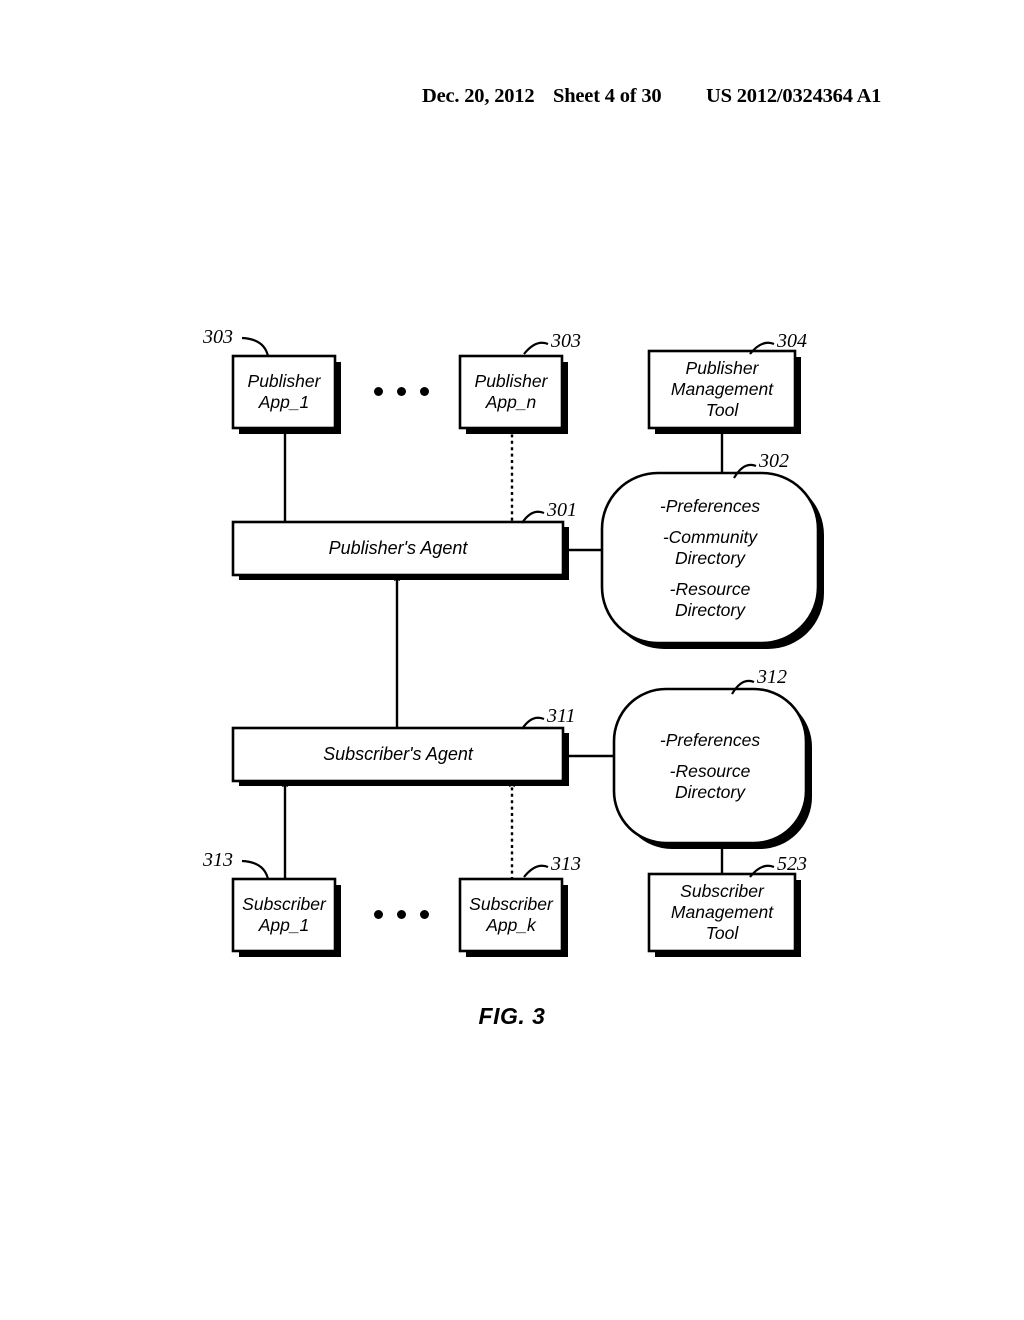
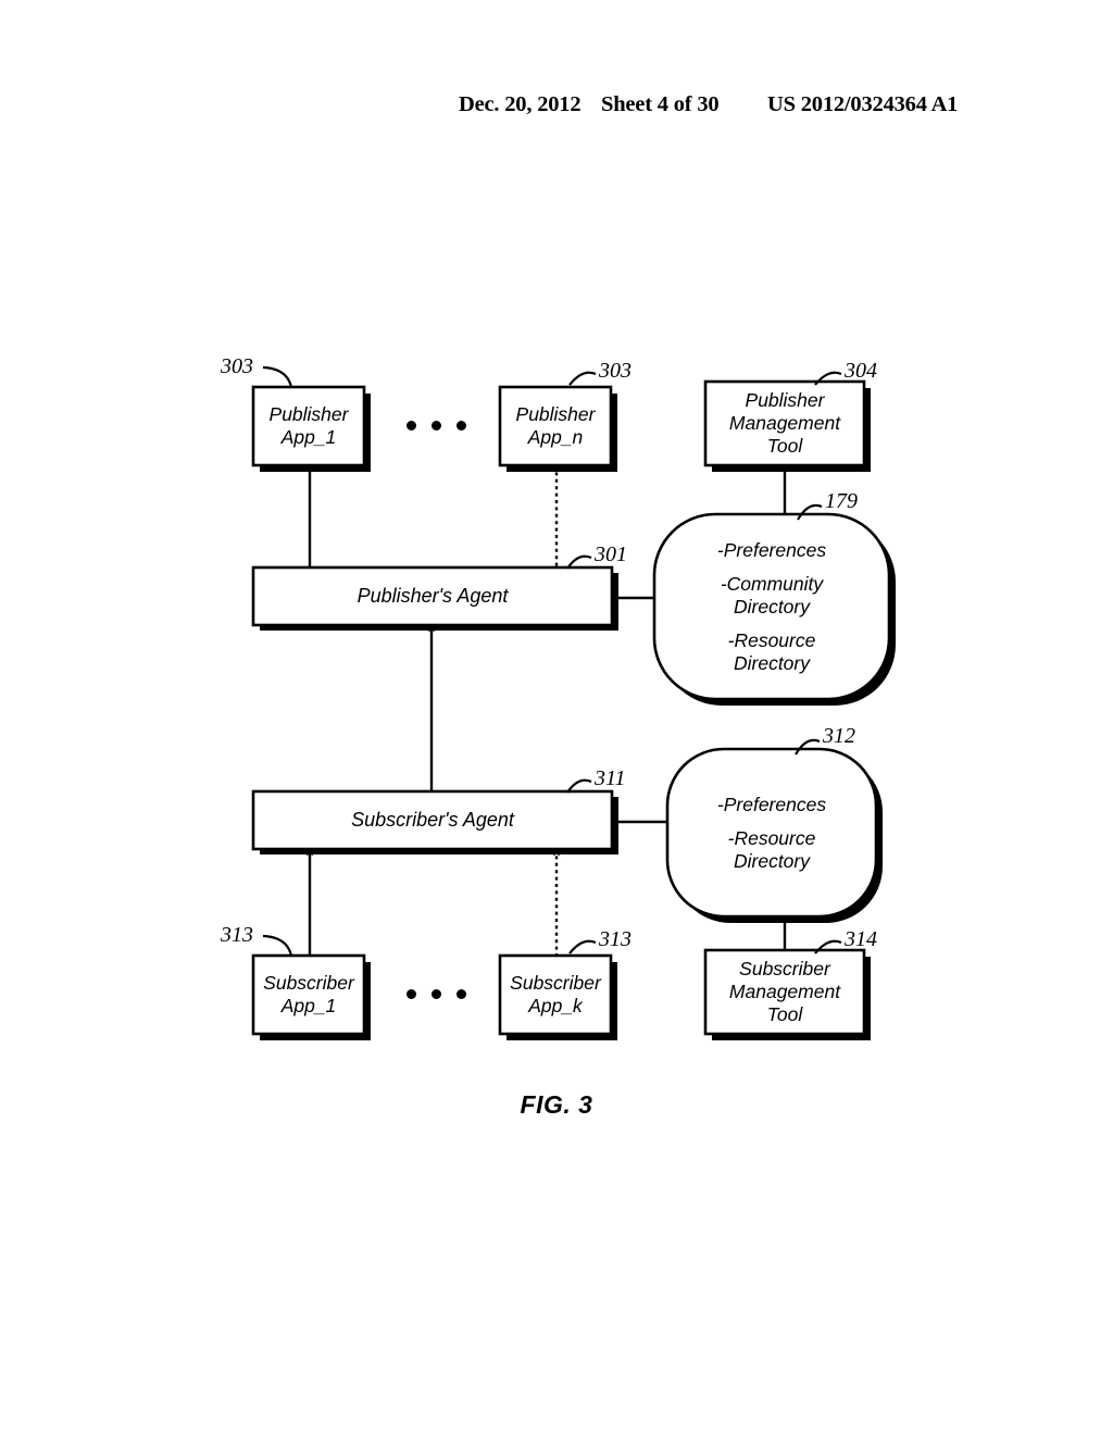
  Dec. 20, 2012
  Sheet 4 of 30
  US 2012/0324364 A1
  Publisher
  App_1
  Publisher
  App_n
  Publisher
  Management
  Tool
  Publisher's Agent
  -Preferences
  -Community
  Directory
  -Resource
  Directory
  Subscriber's Agent
  -Preferences
  -Resource
  Directory
  Subscriber
  App_1
  Subscriber
  App_k
  Subscriber
  Management
  Tool
  303
  303
  304
  301
- 302
+ 179
  311
  312
  313
  313
- 523
+ 314
  FIG. 3
